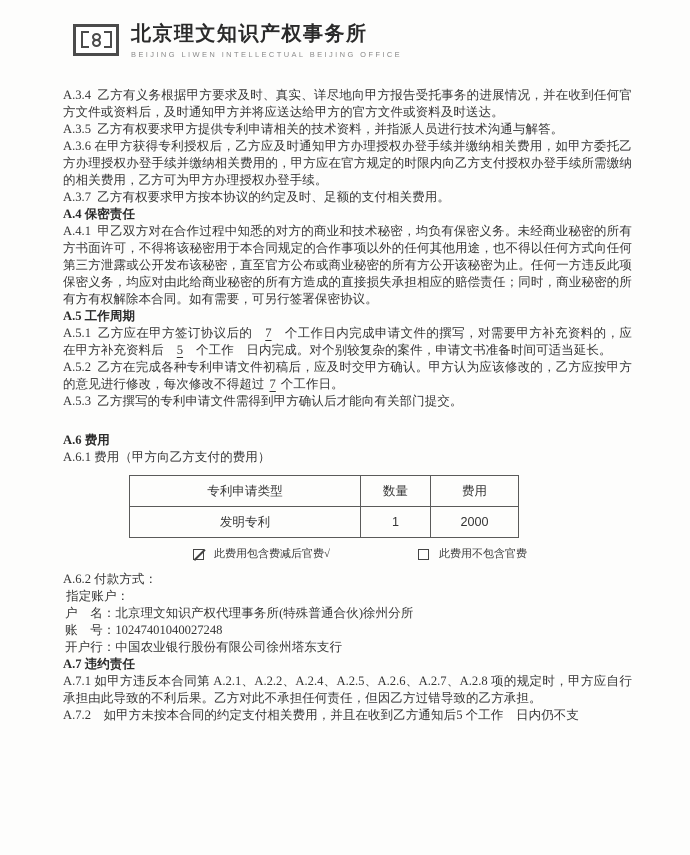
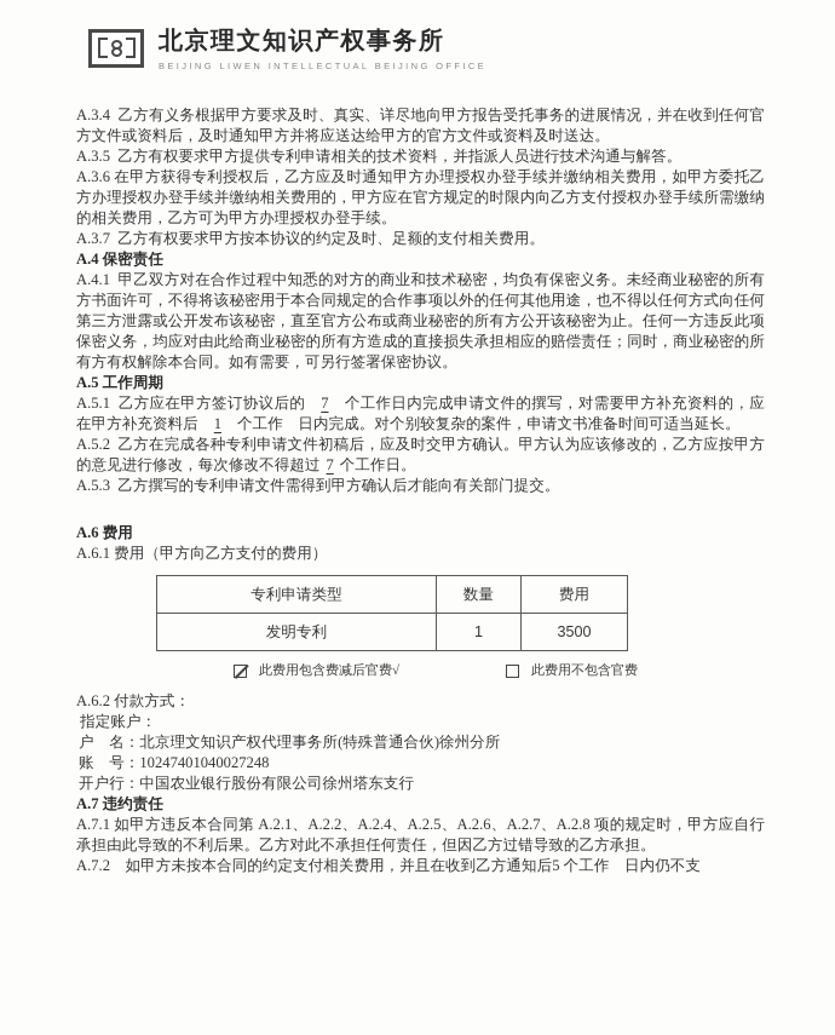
  北京理文知识产权事务所
  BEIJING LIWEN INTELLECTUAL BEIJING OFFICE
  A.3.4 乙方有义务根据甲方要求及时、真实、详尽地向甲方报告受托事务的进展情况，并在收到任何官方文件或资料后，及时通知甲方并将应送达给甲方的官方文件或资料及时送达。
  A.3.5 乙方有权要求甲方提供专利申请相关的技术资料，并指派人员进行技术沟通与解答。
  A.3.6 在甲方获得专利授权后，乙方应及时通知甲方办理授权办登手续并缴纳相关费用，如甲方委托乙方办理授权办登手续并缴纳相关费用的，甲方应在官方规定的时限内向乙方支付授权办登手续所需缴纳的相关费用，乙方可为甲方办理授权办登手续。
  A.3.7 乙方有权要求甲方按本协议的约定及时、足额的支付相关费用。
  A.4 保密责任
  A.4.1 甲乙双方对在合作过程中知悉的对方的商业和技术秘密，均负有保密义务。未经商业秘密的所有方书面许可，不得将该秘密用于本合同规定的合作事项以外的任何其他用途，也不得以任何方式向任何第三方泄露或公开发布该秘密，直至官方公布或商业秘密的所有方公开该秘密为止。任何一方违反此项保密义务，均应对由此给商业秘密的所有方造成的直接损失承担相应的赔偿责任；同时，商业秘密的所有方有权解除本合同。如有需要，可另行签署保密协议。
  A.5 工作周期
- A.5.1 乙方应在甲方签订协议后的 7 个工作日内完成申请文件的撰写，对需要甲方补充资料的，应在甲方补充资料后 5 个工作 日内完成。对个别较复杂的案件，申请文书准备时间可适当延长。
+ A.5.1 乙方应在甲方签订协议后的 7 个工作日内完成申请文件的撰写，对需要甲方补充资料的，应在甲方补充资料后 1 个工作 日内完成。对个别较复杂的案件，申请文书准备时间可适当延长。
  A.5.2 乙方在完成各种专利申请文件初稿后，应及时交甲方确认。甲方认为应该修改的，乙方应按甲方的意见进行修改，每次修改不得超过 7 个工作日。
  A.5.3 乙方撰写的专利申请文件需得到甲方确认后才能向有关部门提交。
  A.6 费用
  A.6.1 费用（甲方向乙方支付的费用）
  专利申请类型	数量	费用
- 发明专利	1	2000
+ 发明专利	1	3500
  此费用包含费减后官费√
  此费用不包含官费
  A.6.2 付款方式：
  指定账户：
  户 名：北京理文知识产权代理事务所(特殊普通合伙)徐州分所
  账 号：10247401040027248
  开户行：中国农业银行股份有限公司徐州塔东支行
  A.7 违约责任
  A.7.1 如甲方违反本合同第 A.2.1、A.2.2、A.2.4、A.2.5、A.2.6、A.2.7、A.2.8 项的规定时，甲方应自行承担由此导致的不利后果。乙方对此不承担任何责任，但因乙方过错导致的乙方承担。
  A.7.2 如甲方未按本合同的约定支付相关费用，并且在收到乙方通知后5 个工作 日内仍不支
